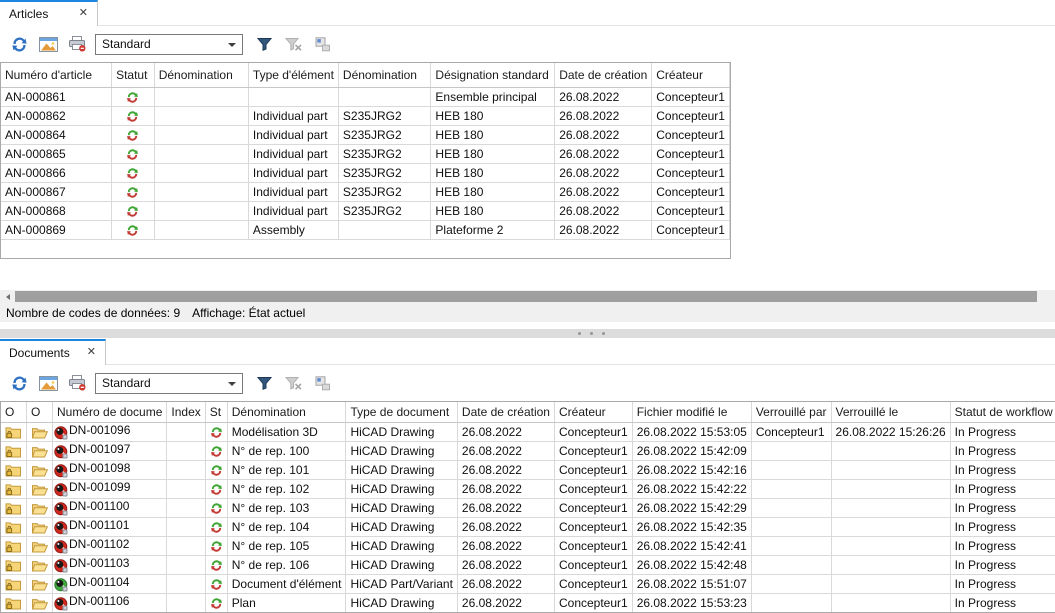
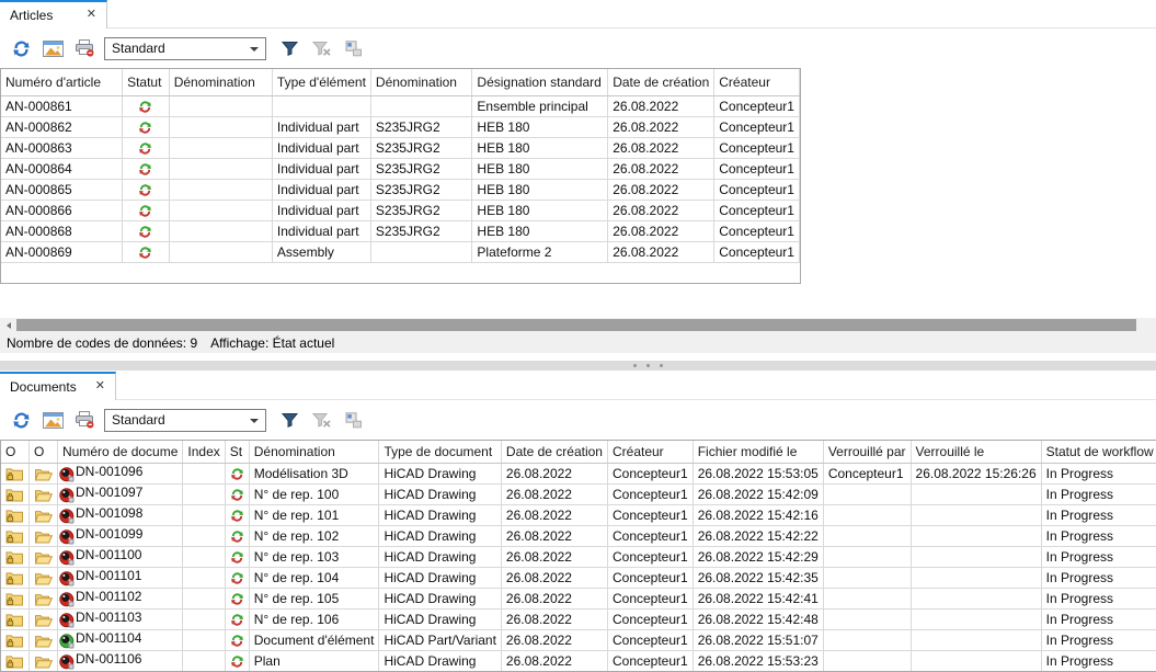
  Articles
  ✕
  Standard
  Numéro d'article	Statut	Dénomination	Type d'élément	Dénomination	Désignation standard	Date de création	Créateur
  AN-000861					Ensemble principal	26.08.2022	Concepteur1
  AN-000862			Individual part	S235JRG2	HEB 180	26.08.2022	Concepteur1
+ AN-000863			Individual part	S235JRG2	HEB 180	26.08.2022	Concepteur1
  AN-000864			Individual part	S235JRG2	HEB 180	26.08.2022	Concepteur1
  AN-000865			Individual part	S235JRG2	HEB 180	26.08.2022	Concepteur1
  AN-000866			Individual part	S235JRG2	HEB 180	26.08.2022	Concepteur1
- AN-000867			Individual part	S235JRG2	HEB 180	26.08.2022	Concepteur1
  AN-000868			Individual part	S235JRG2	HEB 180	26.08.2022	Concepteur1
  AN-000869			Assembly		Plateforme 2	26.08.2022	Concepteur1
  Nombre de codes de données: 9
  Affichage: État actuel
  Documents
  ✕
  Standard
  O	O	Numéro de docume	Index	St	Dénomination	Type de document	Date de création	Créateur	Fichier modifié le	Verrouillé par	Verrouillé le	Statut de workflow
  		DN-001096			Modélisation 3D	HiCAD Drawing	26.08.2022	Concepteur1	26.08.2022 15:53:05	Concepteur1	26.08.2022 15:26:26	In Progress
  		DN-001097			N° de rep. 100	HiCAD Drawing	26.08.2022	Concepteur1	26.08.2022 15:42:09			In Progress
  		DN-001098			N° de rep. 101	HiCAD Drawing	26.08.2022	Concepteur1	26.08.2022 15:42:16			In Progress
  		DN-001099			N° de rep. 102	HiCAD Drawing	26.08.2022	Concepteur1	26.08.2022 15:42:22			In Progress
  		DN-001100			N° de rep. 103	HiCAD Drawing	26.08.2022	Concepteur1	26.08.2022 15:42:29			In Progress
  		DN-001101			N° de rep. 104	HiCAD Drawing	26.08.2022	Concepteur1	26.08.2022 15:42:35			In Progress
  		DN-001102			N° de rep. 105	HiCAD Drawing	26.08.2022	Concepteur1	26.08.2022 15:42:41			In Progress
  		DN-001103			N° de rep. 106	HiCAD Drawing	26.08.2022	Concepteur1	26.08.2022 15:42:48			In Progress
  		DN-001104			Document d'élément	HiCAD Part/Variant	26.08.2022	Concepteur1	26.08.2022 15:51:07			In Progress
  		DN-001106			Plan	HiCAD Drawing	26.08.2022	Concepteur1	26.08.2022 15:53:23			In Progress
